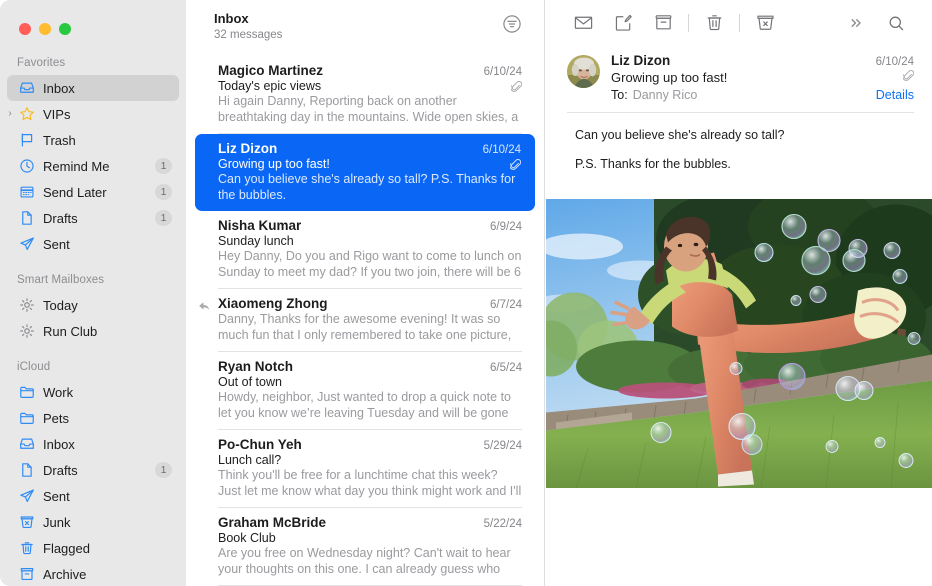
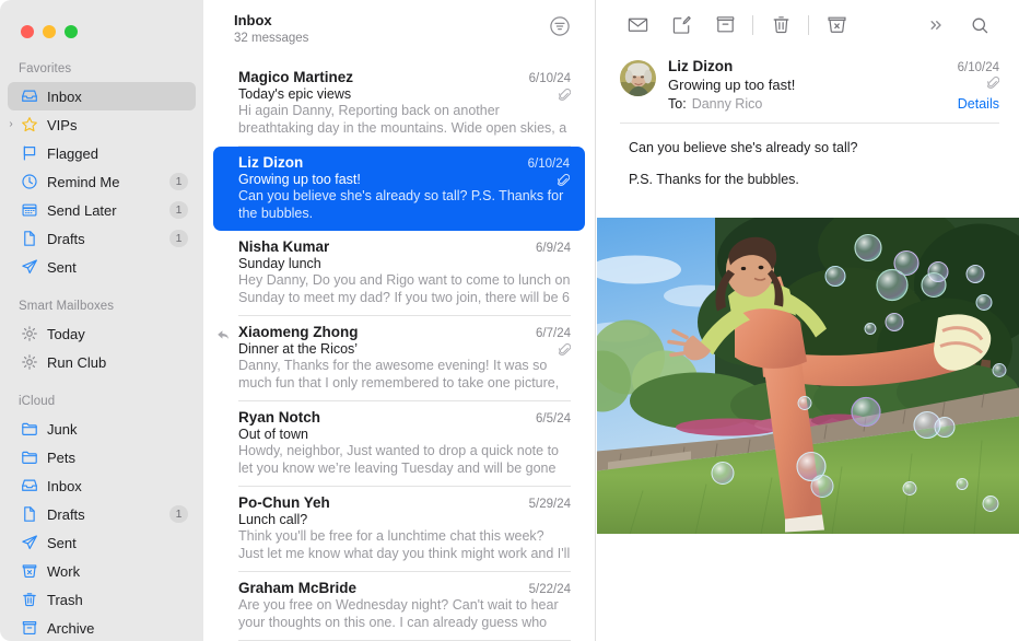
  Favorites
  Inbox
  ›
  VIPs
- Trash
+ Flagged
  Remind Me
  1
  Send Later
  1
  Drafts
  1
  Sent
  Smart Mailboxes
  Today
  Run Club
  iCloud
- Work
+ Junk
  Pets
  Inbox
  Drafts
  1
  Sent
- Junk
+ Work
- Flagged
+ Trash
  Archive
  Inbox
  32 messages
  Magico Martinez
  6/10/24
  Today's epic views
  Hi again Danny, Reporting back on another breathtaking day in the mountains. Wide open skies, a
  Liz Dizon
  6/10/24
  Growing up too fast!
  Can you believe she's already so tall? P.S. Thanks for the bubbles.
  Nisha Kumar
  6/9/24
  Sunday lunch
  Hey Danny, Do you and Rigo want to come to lunch on Sunday to meet my dad? If you two join, there will be 6
  Xiaomeng Zhong
  6/7/24
+ Dinner at the Ricos’
  Danny, Thanks for the awesome evening! It was so much fun that I only remembered to take one picture,
  Ryan Notch
  6/5/24
  Out of town
  Howdy, neighbor, Just wanted to drop a quick note to let you know we’re leaving Tuesday and will be gone
  Po-Chun Yeh
  5/29/24
  Lunch call?
  Think you'll be free for a lunchtime chat this week? Just let me know what day you think might work and I'll
  Graham McBride
  5/22/24
- Book Club
  Are you free on Wednesday night? Can't wait to hear your thoughts on this one. I can already guess who
  Liz Dizon
  6/10/24
  Growing up too fast!
  To: Danny Rico
  Details
  Can you believe she's already so tall?
  P.S. Thanks for the bubbles.
